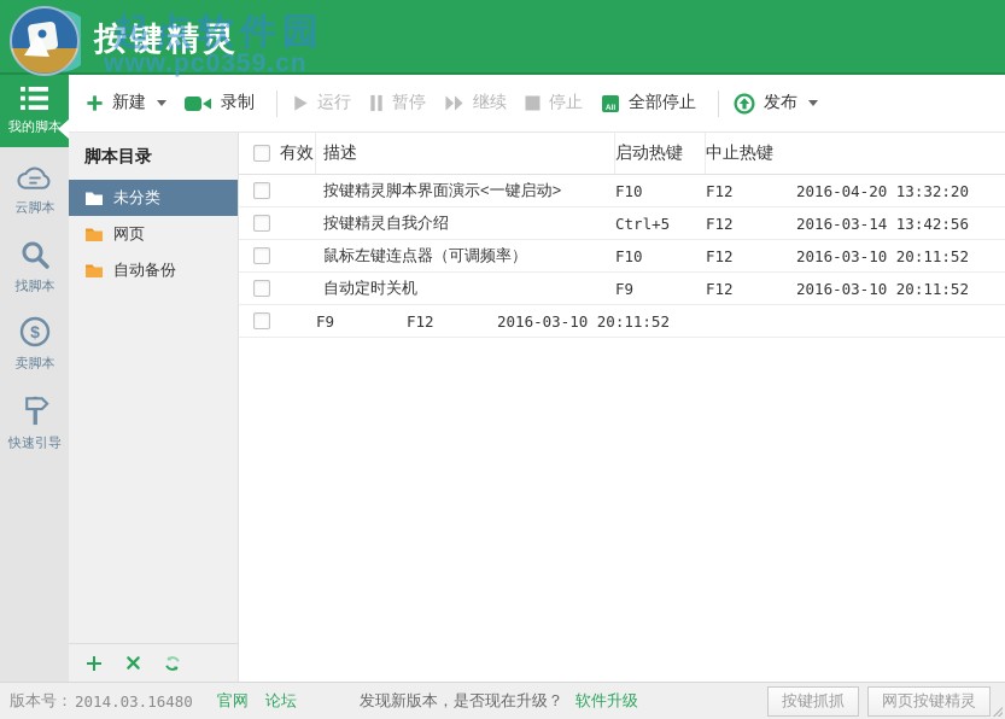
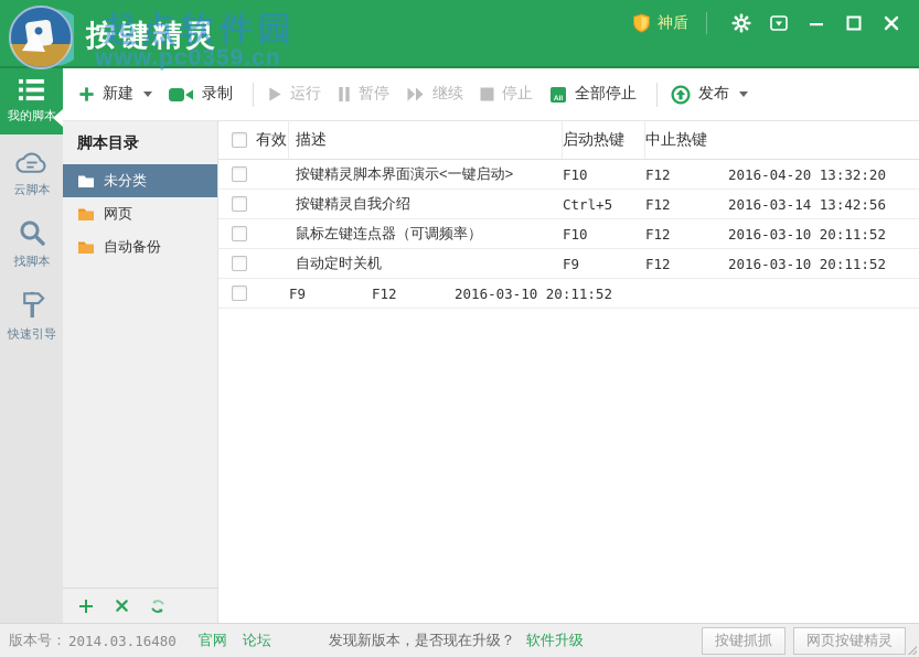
  起点软件园
  按键精灵
  www.pc0359.cn
+ 神盾
  我的脚本
  云脚本
  找脚本
- $
- 卖脚本
  快速引导
  新建
  录制
  运行
  暂停
  继续
  停止
  全部停止
  发布
  脚本目录
  未分类
  网页
  自动备份
  有效
  描述
  启动热键
  中止热键
  按键精灵脚本界面演示<一键启动>
  F10
  F12
  2016-04-20 13:32:20
  按键精灵自我介绍
  Ctrl+5
  F12
  2016-03-14 13:42:56
  鼠标左键连点器（可调频率）
  F10
  F12
  2016-03-10 20:11:52
  自动定时关机
  F9
  F12
  2016-03-10 20:11:52
  F9
  F12
  2016-03-10 20:11:52
  版本号：
  2014.03.16480
  官网
  论坛
  发现新版本，是否现在升级？
  软件升级
  按键抓抓
  网页按键精灵
